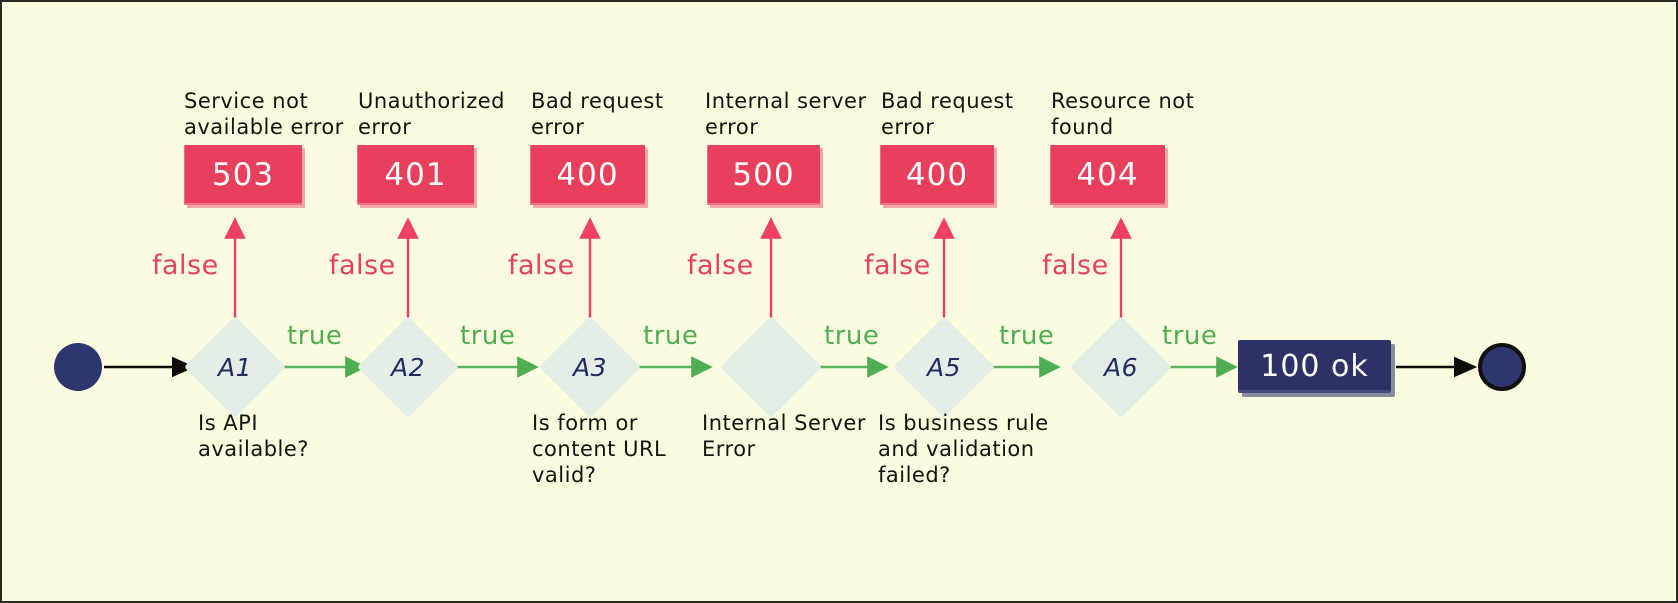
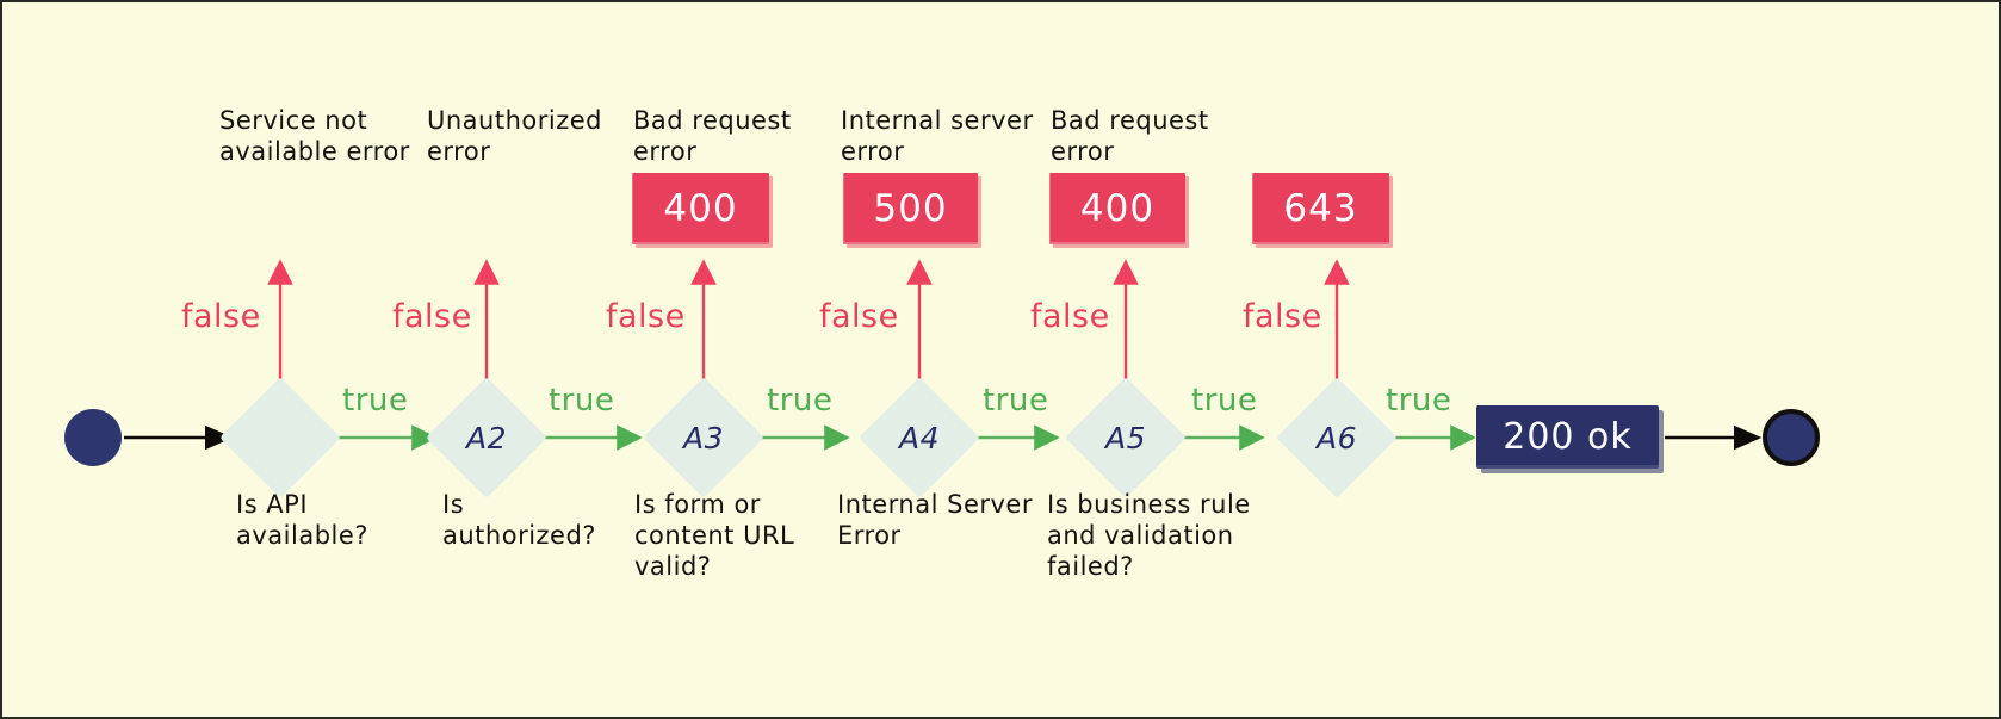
  Service not
  available error
  Unauthorized
  error
  Bad request
  error
  Internal server
  error
  Bad request
  error
- Resource not found
- 503
- 401
  400
  500
  400
- 404
+ 643
  false
  false
  false
  false
  false
  false
  true
  true
  true
  true
  true
  true
- A1
  A2
  A3
+ A4
  A5
  A6
  Is API
  available?
+ Is
+ authorized?
  Is form or
  content URL
  valid?
  Internal Server
  Error
  Is business rule
  and validation
  failed?
- 100 ok
+ 200 ok
